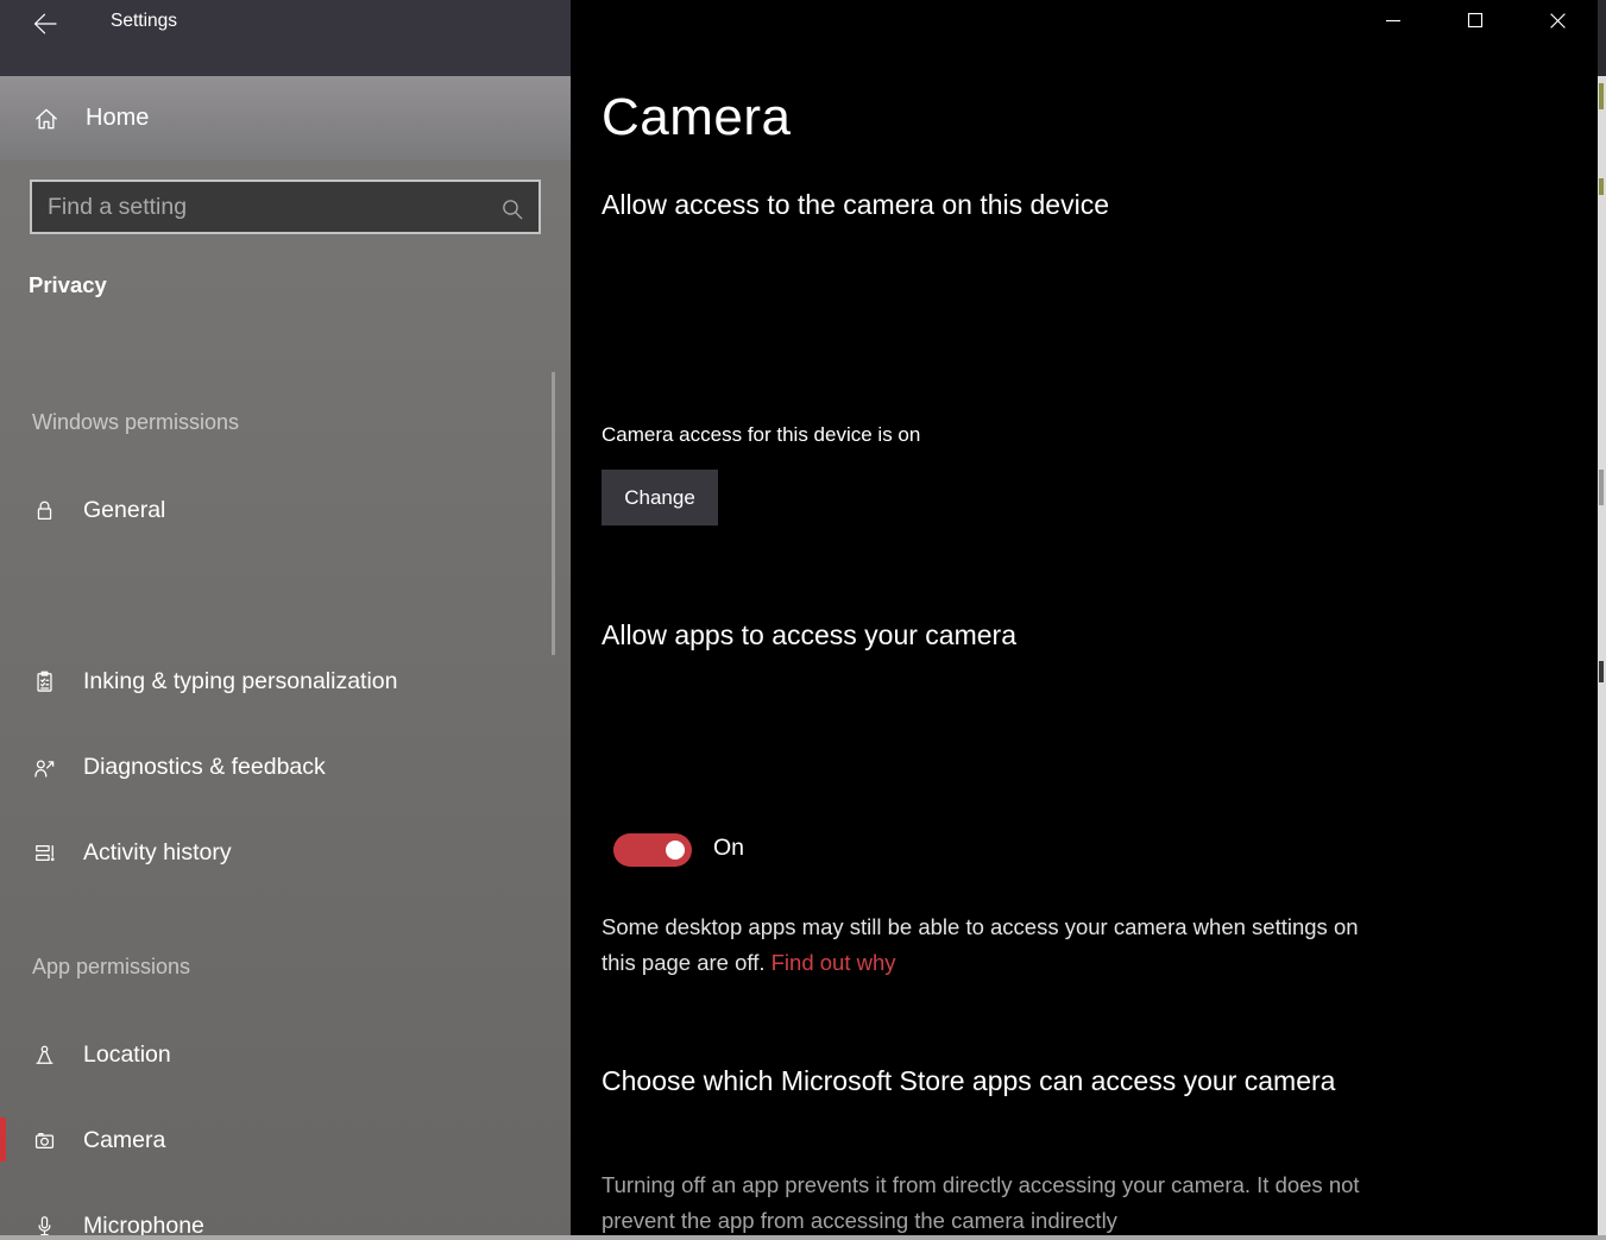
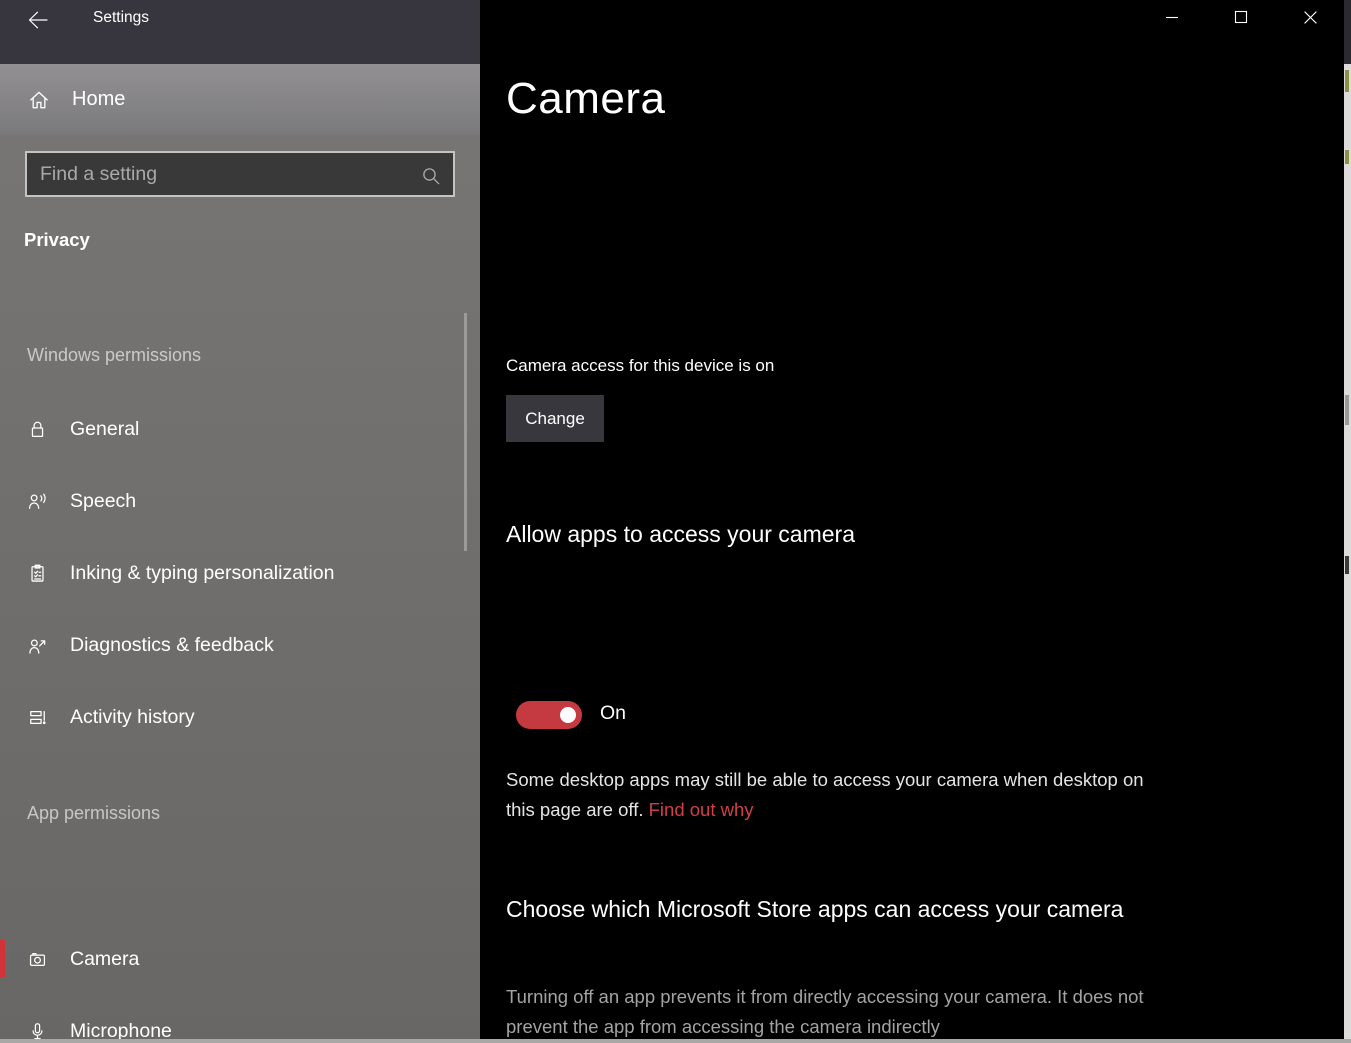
  Settings
  Home
  Find a setting
  Privacy
  Windows permissions
  General
+ Speech
  Inking & typing personalization
  Diagnostics & feedback
  Activity history
  App permissions
- Location
  Camera
  Microphone
  Camera
- Allow access to the camera on this device
  Camera access for this device is on
  Change
  Allow apps to access your camera
  On
- Some desktop apps may still be able to access your camera when settings on this page are off. Find out why
+ Some desktop apps may still be able to access your camera when desktop on this page are off. Find out why
  Choose which Microsoft Store apps can access your camera
  Turning off an app prevents it from directly accessing your camera. It does not prevent the app from accessing the camera indirectly
